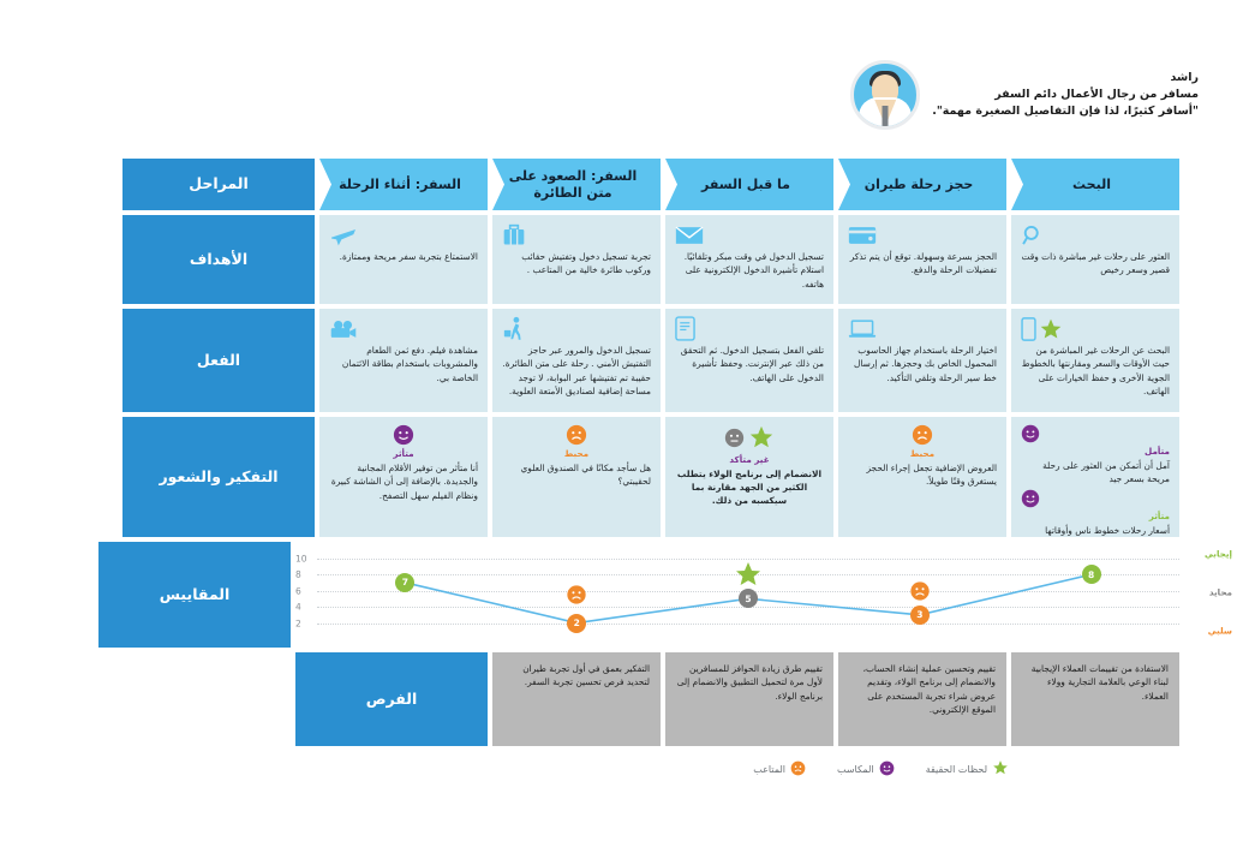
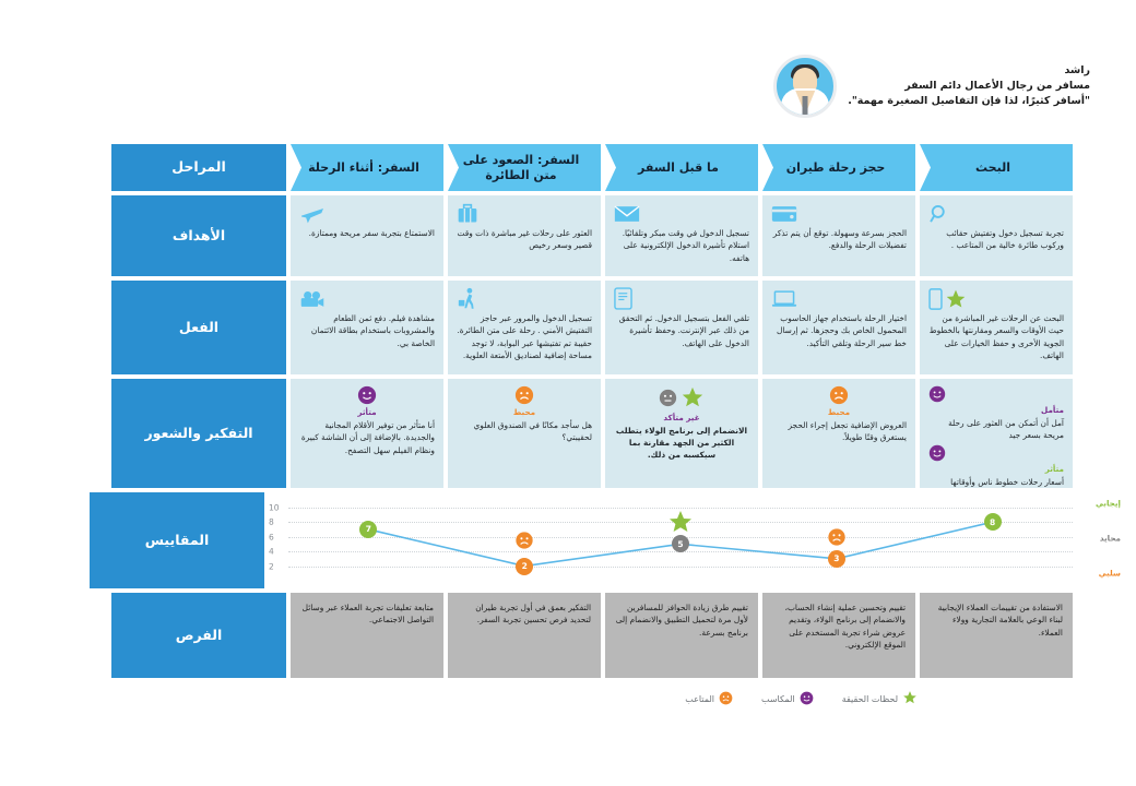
  راشد
  مسافر من رجال الأعمال دائم السفر
  "أسافر كثيرًا، لذا فإن التفاصيل الصغيرة مهمة".
  البحث
  حجز رحلة طيران
  ما قبل السفر
  السفر: الصعود على متن الطائرة
  السفر: أثناء الرحلة
  المراحل
- العثور على رحلات غير مباشرة ذات وقت قصير وسعر رخيص
+ تجربة تسجيل دخول وتفتيش حقائب وركوب طائرة خالية من المتاعب .
  الحجز بسرعة وسهولة. توقع أن يتم تذكر تفضيلات الرحلة والدفع.
  تسجيل الدخول في وقت مبكر وتلقائيًا. استلام تأشيرة الدخول الإلكترونية على هاتفه.
- تجربة تسجيل دخول وتفتيش حقائب وركوب طائرة خالية من المتاعب .
+ العثور على رحلات غير مباشرة ذات وقت قصير وسعر رخيص
  الاستمتاع بتجربة سفر مريحة وممتازة.
  الأهداف
  البحث عن الرحلات غير المباشرة من حيث الأوقات والسعر ومقارنتها بالخطوط الجوية الأخرى و حفظ الخيارات على الهاتف.
  اختيار الرحلة باستخدام جهاز الحاسوب المحمول الخاص بك وحجزها. ثم إرسال خط سير الرحلة وتلقي التأكيد.
  تلقي الفعل بتسجيل الدخول. ثم التحقق من ذلك عبر الإنترنت. وحفظ تأشيرة الدخول على الهاتف.
  تسجيل الدخول والمرور عبر حاجز التفتيش الأمني . رحلة على متن الطائرة. حقيبة تم تفتيشها عبر البوابة، لا توجد مساحة إضافية لصناديق الأمتعة العلوية.
  مشاهدة فيلم. دفع ثمن الطعام والمشروبات باستخدام بطاقة الائتمان الخاصة بي.
  الفعل
  متأمل
  آمل أن أتمكن من العثور على رحلة مريحة بسعر جيد
  متأثر
  أسعار رحلات خطوط ناس وأوقاتها
  محبط
  العروض الإضافية تجعل إجراء الحجز يستغرق وقتًا طويلاً.
  غير متأكد
  الانضمام إلى برنامج الولاء يتطلب الكثير من الجهد مقارنة بما سيكسبه من ذلك.
  محبط
  هل سأجد مكانًا في الصندوق العلوي لحقيبتي؟
  متأثر
  أنا متأثر من توفير الأقلام المجانية والجديدة. بالإضافة إلى أن الشاشة كبيرة ونظام الفيلم سهل التصفح.
  التفكير والشعور
  2
  4
  6
  8
  10
  إيجابي
  محايد
  سلبي
  8
  3
  5
  2
  7
  المقاييس
  الاستفادة من تقييمات العملاء الإيجابية لبناء الوعي بالعلامة التجارية وولاء العملاء.
  تقييم وتحسين عملية إنشاء الحساب، والانضمام إلى برنامج الولاء، وتقديم عروض شراء تجربة المستخدم على الموقع الإلكتروني.
- تقييم طرق زيادة الحوافز للمسافرين لأول مرة لتحميل التطبيق والانضمام إلى برنامج الولاء.
+ تقييم طرق زيادة الحوافز للمسافرين لأول مرة لتحميل التطبيق والانضمام إلى برنامج بسرعة.
  التفكير بعمق في أول تجربة طيران لتحديد فرص تحسين تجربة السفر.
+ متابعة تعليقات تجربة العملاء عبر وسائل التواصل الاجتماعي.
  الفرص
  لحظات الحقيقة
  المكاسب
  المتاعب
